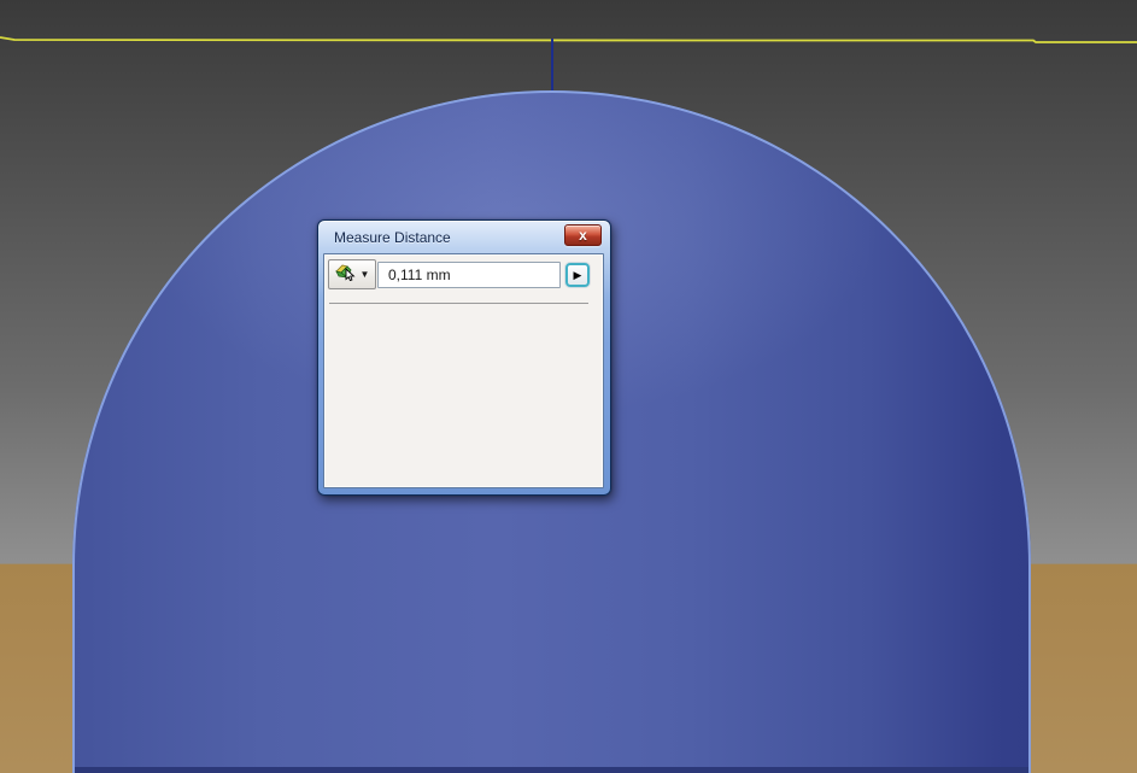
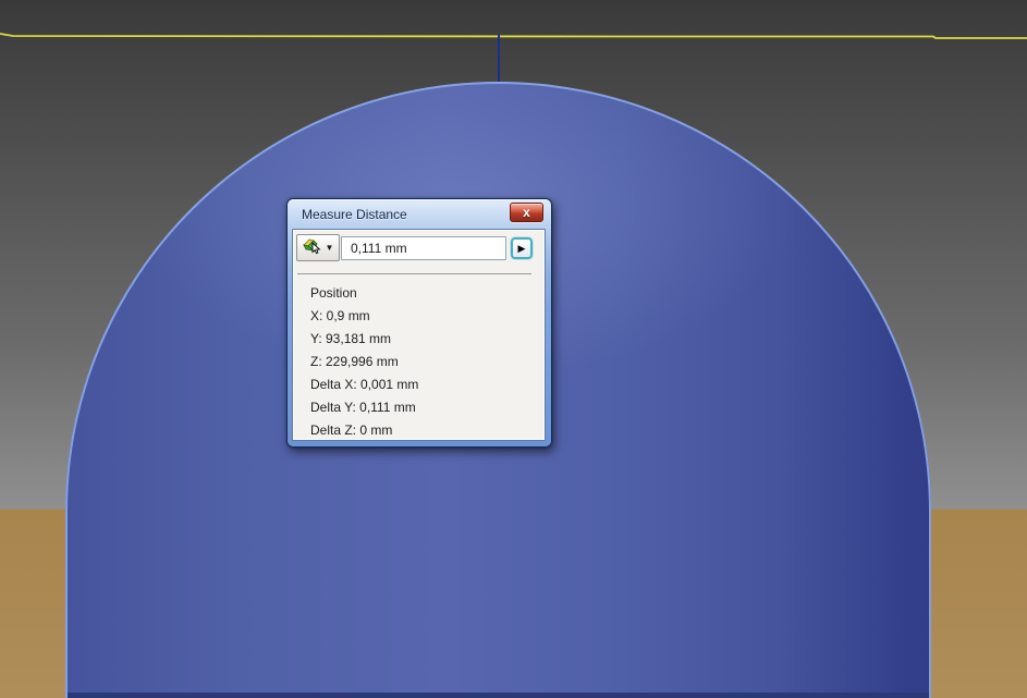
  Measure Distance
  x
  ▼
  0,111 mm
  ▶
+ Position
+ X: 0,9 mm
+ Y: 93,181 mm
+ Z: 229,996 mm
+ Delta X: 0,001 mm
+ Delta Y: 0,111 mm
+ Delta Z: 0 mm
